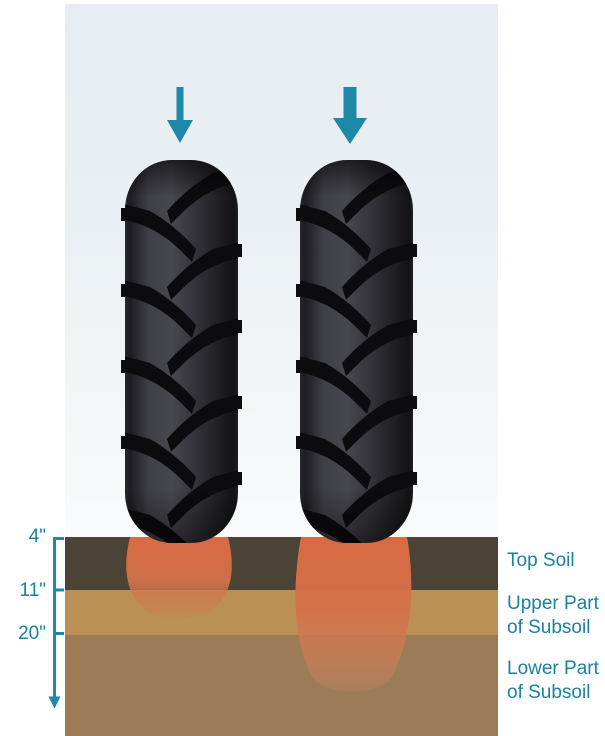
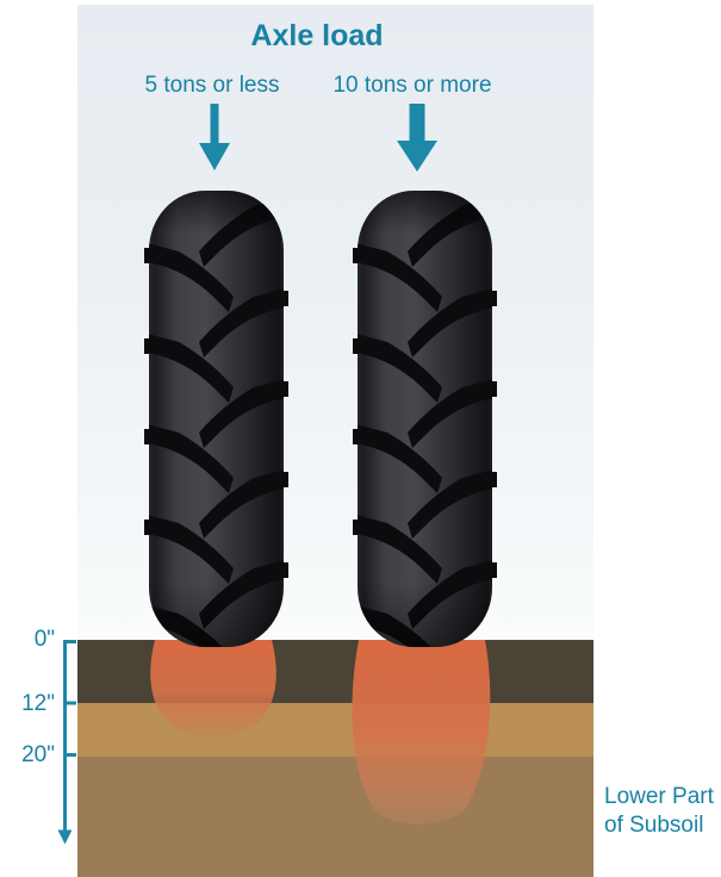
+ Axle load
+ 5 tons or less
+ 10 tons or more
- 4"
+ 0"
- 11"
+ 12"
  20"
- Top Soil
- Upper Part of Subsoil
  Lower Part of Subsoil
